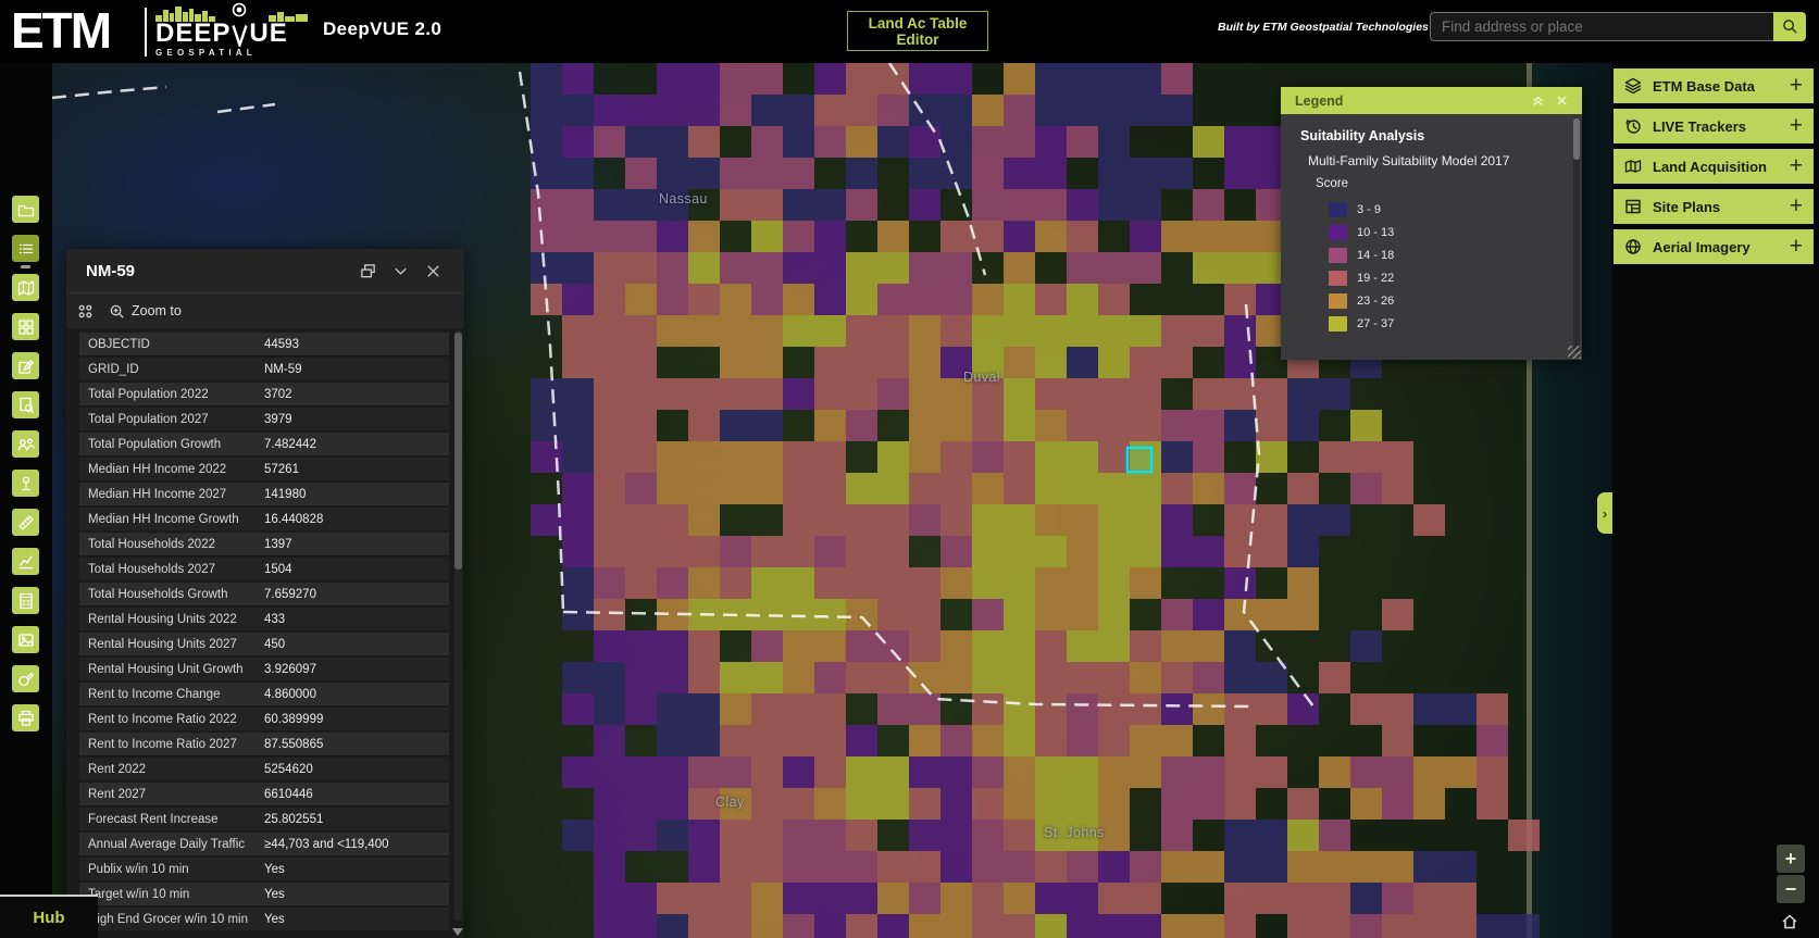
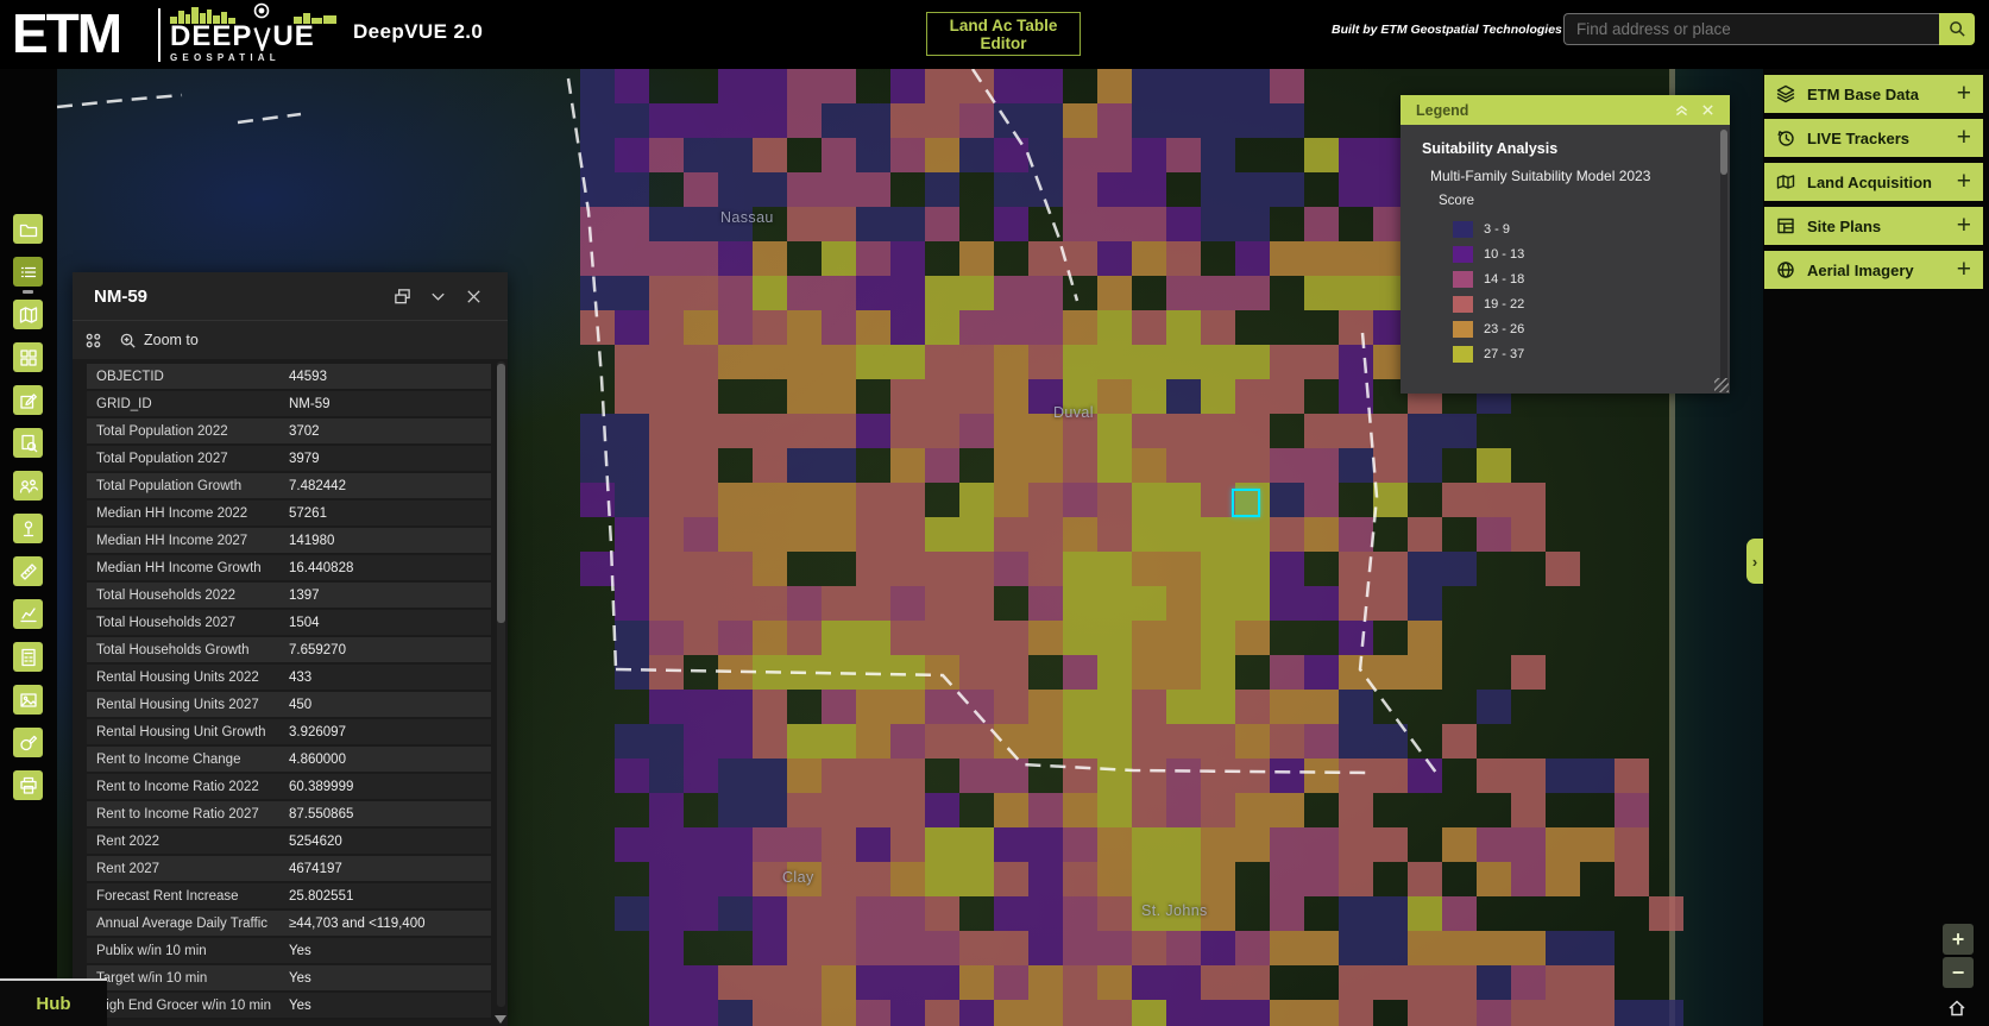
  ETM
  DEEP
  UE
  GEOSPATIAL
  DeepVUE 2.0
  Land Ac Table Editor
  Built by ETM Geostpatial Technologies
  Find address or place
  Hub
  Nassau
  Duval
  Clay
  St. Johns
  NM-59
  Zoom to
  OBJECTID
  44593
  GRID_ID
  NM-59
  Total Population 2022
  3702
  Total Population 2027
  3979
  Total Population Growth
  7.482442
  Median HH Income 2022
  57261
  Median HH Income 2027
  141980
  Median HH Income Growth
  16.440828
  Total Households 2022
  1397
  Total Households 2027
  1504
  Total Households Growth
  7.659270
  Rental Housing Units 2022
  433
  Rental Housing Units 2027
  450
  Rental Housing Unit Growth
  3.926097
  Rent to Income Change
  4.860000
  Rent to Income Ratio 2022
  60.389999
  Rent to Income Ratio 2027
  87.550865
  Rent 2022
  5254620
  Rent 2027
- 6610446
+ 4674197
  Forecast Rent Increase
  25.802551
  Annual Average Daily Traffic
  ≥44,703 and <119,400
  Publix w/in 10 min
  Yes
  rget w/in 10 min
  Yes
  igh End Grocer w/in 10 min
  Yes
  Legend
  Suitability Analysis
- Multi-Family Suitability Model 2017
+ Multi-Family Suitability Model 2023
  Score
  3 - 9
  10 - 13
  14 - 18
  19 - 22
  23 - 26
  27 - 37
  ETM Base Data
  +
  LIVE Trackers
  +
  Land Acquisition
  +
  Site Plans
  +
  Aerial Imagery
  +
  ›
  +
  −
